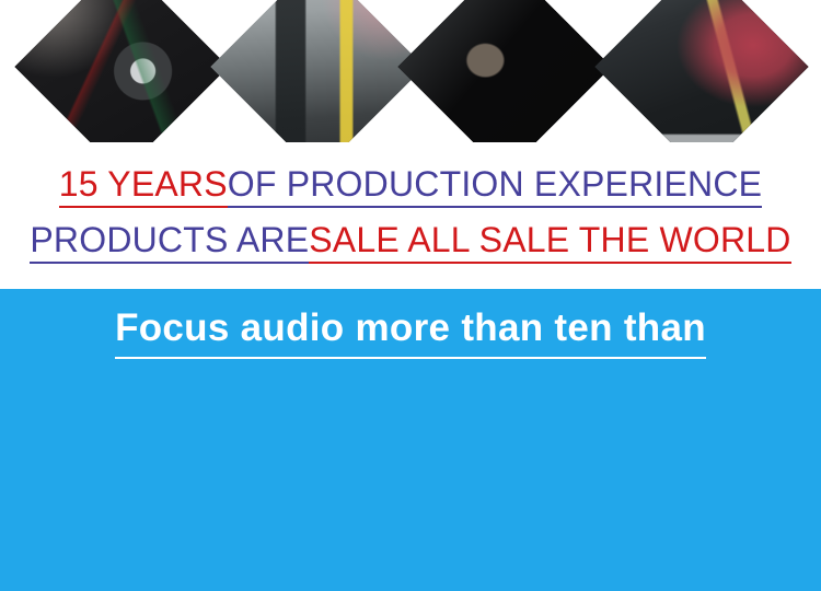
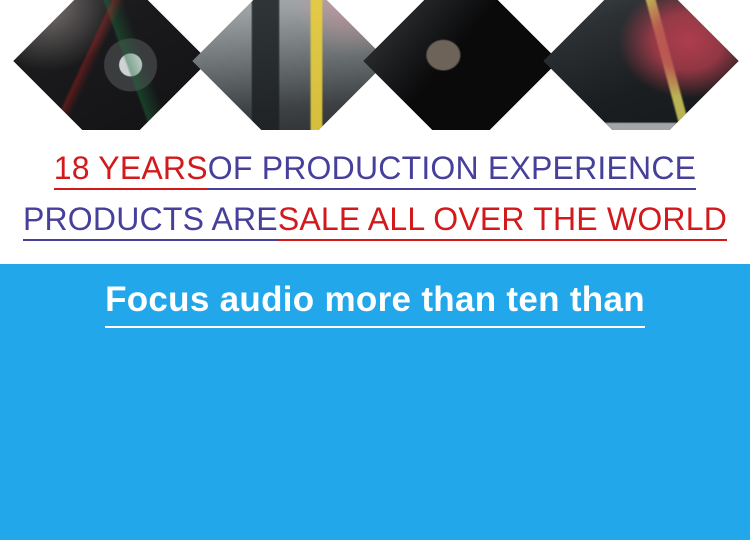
- 15 YEARS OF PRODUCTION EXPERIENCE
+ 18 YEARS OF PRODUCTION EXPERIENCE
- PRODUCTS ARE SALE ALL SALE THE WORLD
+ PRODUCTS ARE SALE ALL OVER THE WORLD
  Focus audio more than ten than
